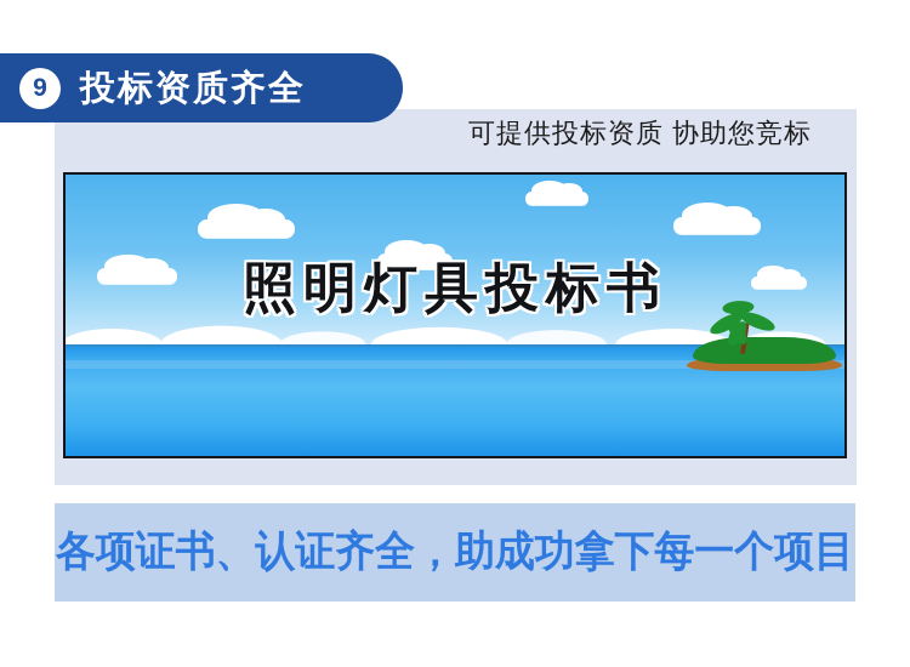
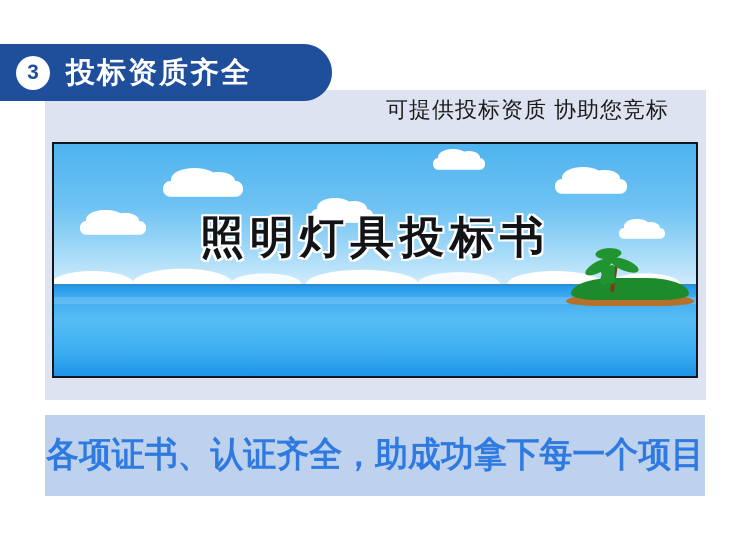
- 9
+ 3
  投标资质齐全
  可提供投标资质 协助您竞标
  照明灯具投标书
  各项证书、认证齐全，助成功拿下每一个项目
